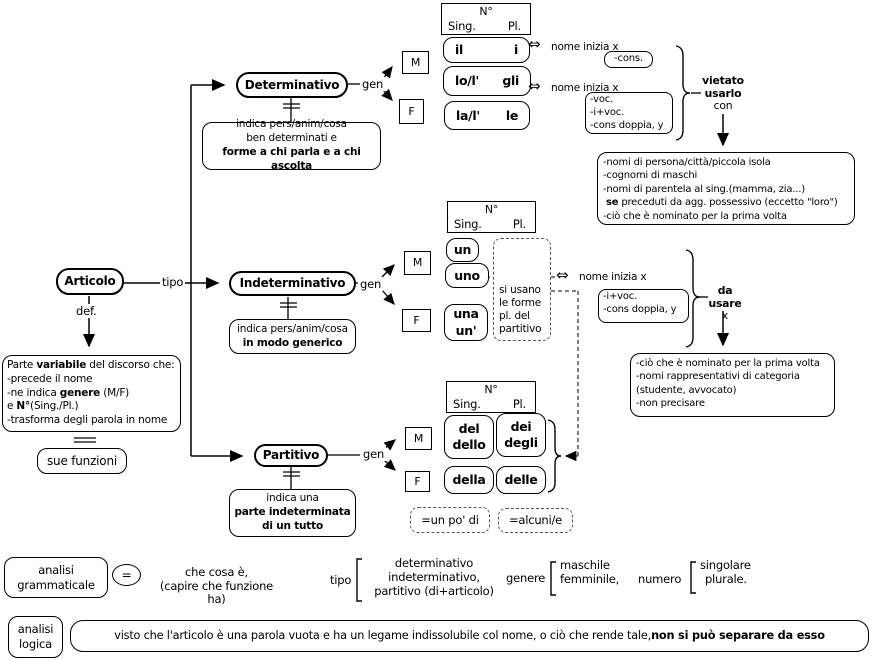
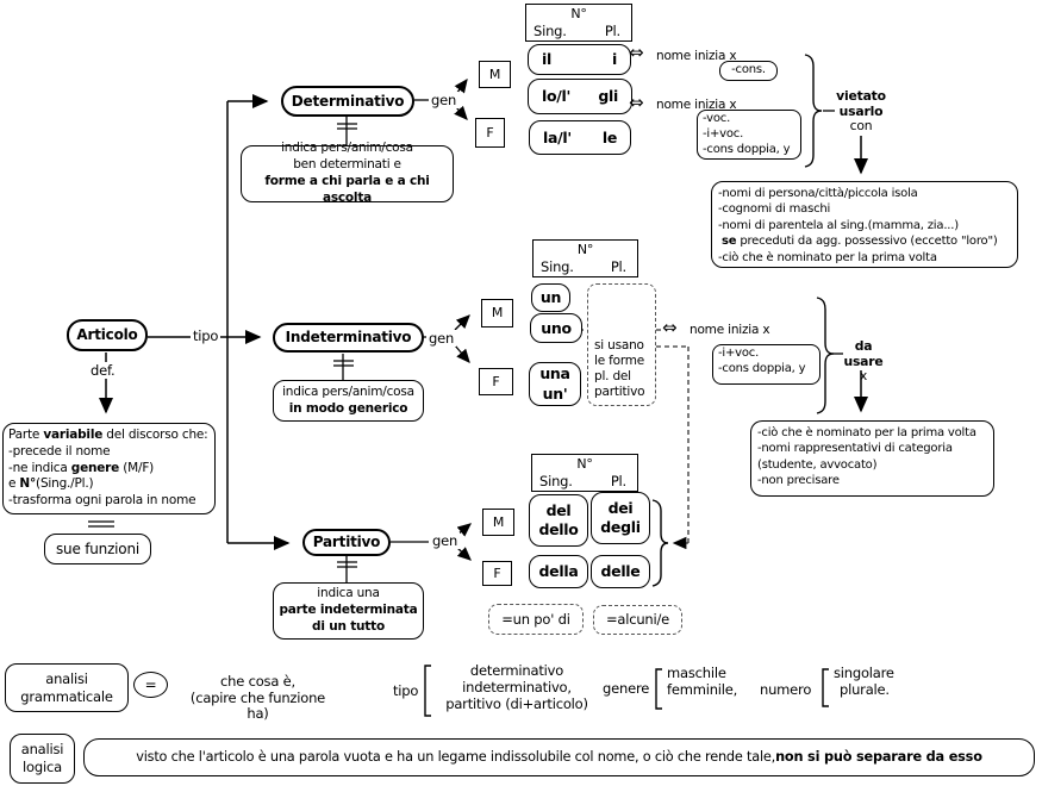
  Articolo
  def.
  tipo
  Parte variabile del discorso che:
  -precede il nome
  -ne indica genere (M/F)
  e N°(Sing./Pl.)
- -trasforma degli parola in nome
+ -trasforma ogni parola in nome
  sue funzioni
  Determinativo
  gen
  M
  F
  indica pers/anim/cosa
  ben determinati e
  forme a chi parla e a chi ascolta
  N°
  Sing.
  Pl.
  il
  i
  lo/l'
  gli
  la/l'
  le
  ⇔
  nome inizia x
  -cons.
  ⇔
  nome inizia x
  -voc.
  -i+voc.
  -cons doppia, y
  vietato
  usarlo
  con
  -nomi di persona/città/piccola isola
  -cognomi di maschi
  -nomi di parentela al sing.(mamma, zia...)
  se preceduti da agg. possessivo (eccetto "loro")
  -ciò che è nominato per la prima volta
  Indeterminativo
  gen
  M
  F
  indica pers/anim/cosa
  in modo generico
  N°
  Sing.
  Pl.
  un
  uno
  una
  un'
  si usano
  le forme
  pl. del
  partitivo
  ⇔
  nome inizia x
  -i+voc.
  -cons doppia, y
  da usare
  x
  -ciò che è nominato per la prima volta
  -nomi rappresentativi di categoria
  (studente, avvocato)
  -non precisare
  Partitivo
  gen
  M
  F
  indica una
  parte indeterminata
  di un tutto
  N°
  Sing.
  Pl.
  del
  dello
  dei
  degli
  della
  delle
  =un po' di
  =alcuni/e
  analisi
  grammaticale
  =
  che cosa è,
  (capire che funzione ha)
  tipo
  determinativo
  indeterminativo,
  partitivo (di+articolo)
  genere
  maschile
  femminile,
  numero
  singolare
  plurale.
  analisi
  logica
  visto che l'articolo è una parola vuota e ha un legame indissolubile col nome, o ciò che rende tale,
  non si può separare da esso
